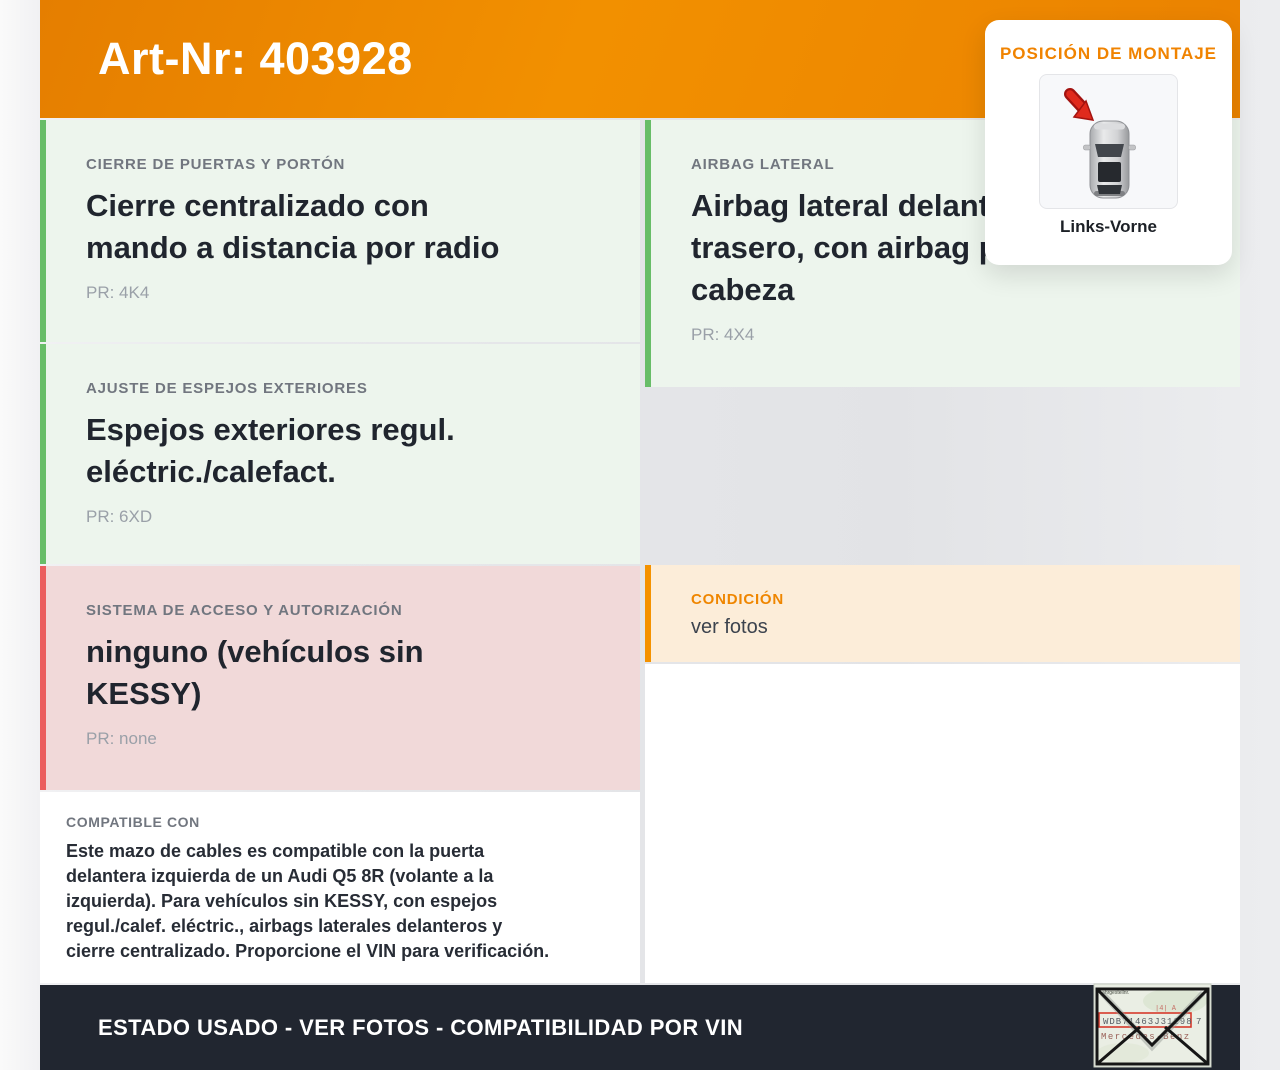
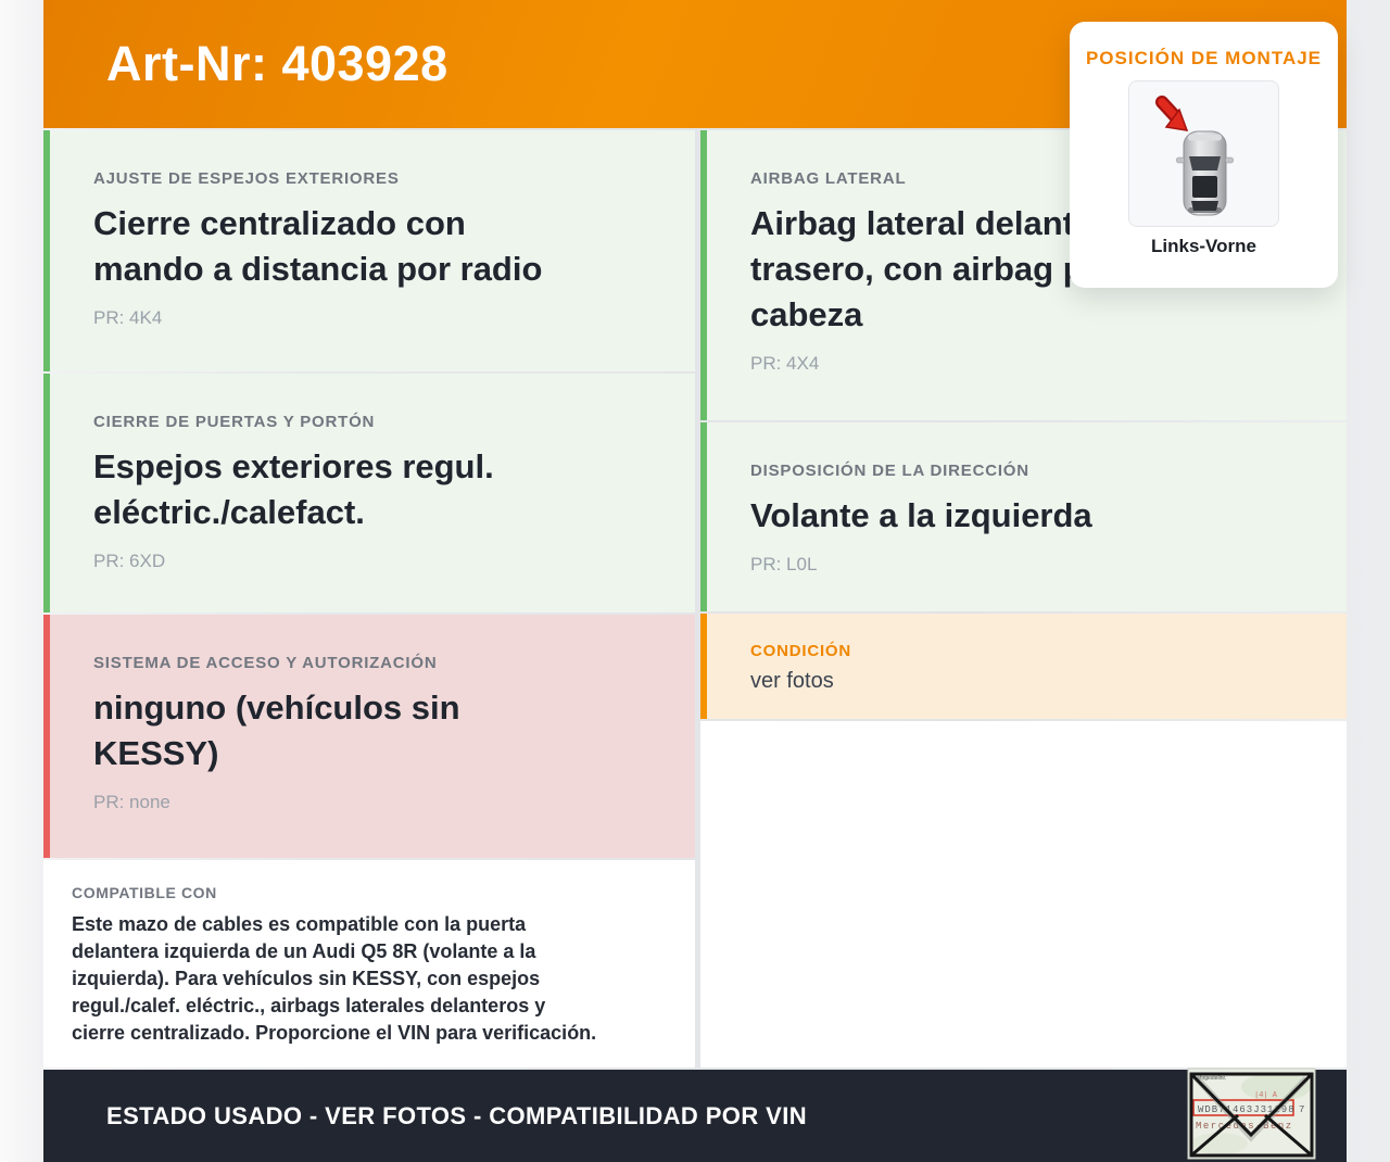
  Art-Nr: 403928
- CIERRE DE PUERTAS Y PORTÓN
+ AJUSTE DE ESPEJOS EXTERIORES
  Cierre centralizado con
  mando a distancia por radio
  PR: 4K4
- AJUSTE DE ESPEJOS EXTERIORES
+ CIERRE DE PUERTAS Y PORTÓN
  Espejos exteriores regul.
  eléctric./calefact.
  PR: 6XD
  SISTEMA DE ACCESO Y AUTORIZACIÓN
  ninguno (vehículos sin
  KESSY)
  PR: none
  COMPATIBLE CON
  Este mazo de cables es compatible con la puerta
  delantera izquierda de un Audi Q5 8R (volante a la
  izquierda). Para vehículos sin KESSY, con espejos
  regul./calef. eléctric., airbags laterales delanteros y
  cierre centralizado. Proporcione el VIN para verificación.
  AIRBAG LATERAL
  Airbag lateral delant
  trasero, con airbag
  cabeza
  PR: 4X4
+ DISPOSICIÓN DE LA DIRECCIÓN
+ Volante a la izquierda
+ PR: L0L
  CONDICIÓN
  ver fotos
  POSICIÓN DE MONTAJE
  Links-Vorne
  ESTADO USADO - VER FOTOS - COMPATIBILIDAD POR VIN
  |4| A
  WDB71463J3198
  7
  MercedsBenz
